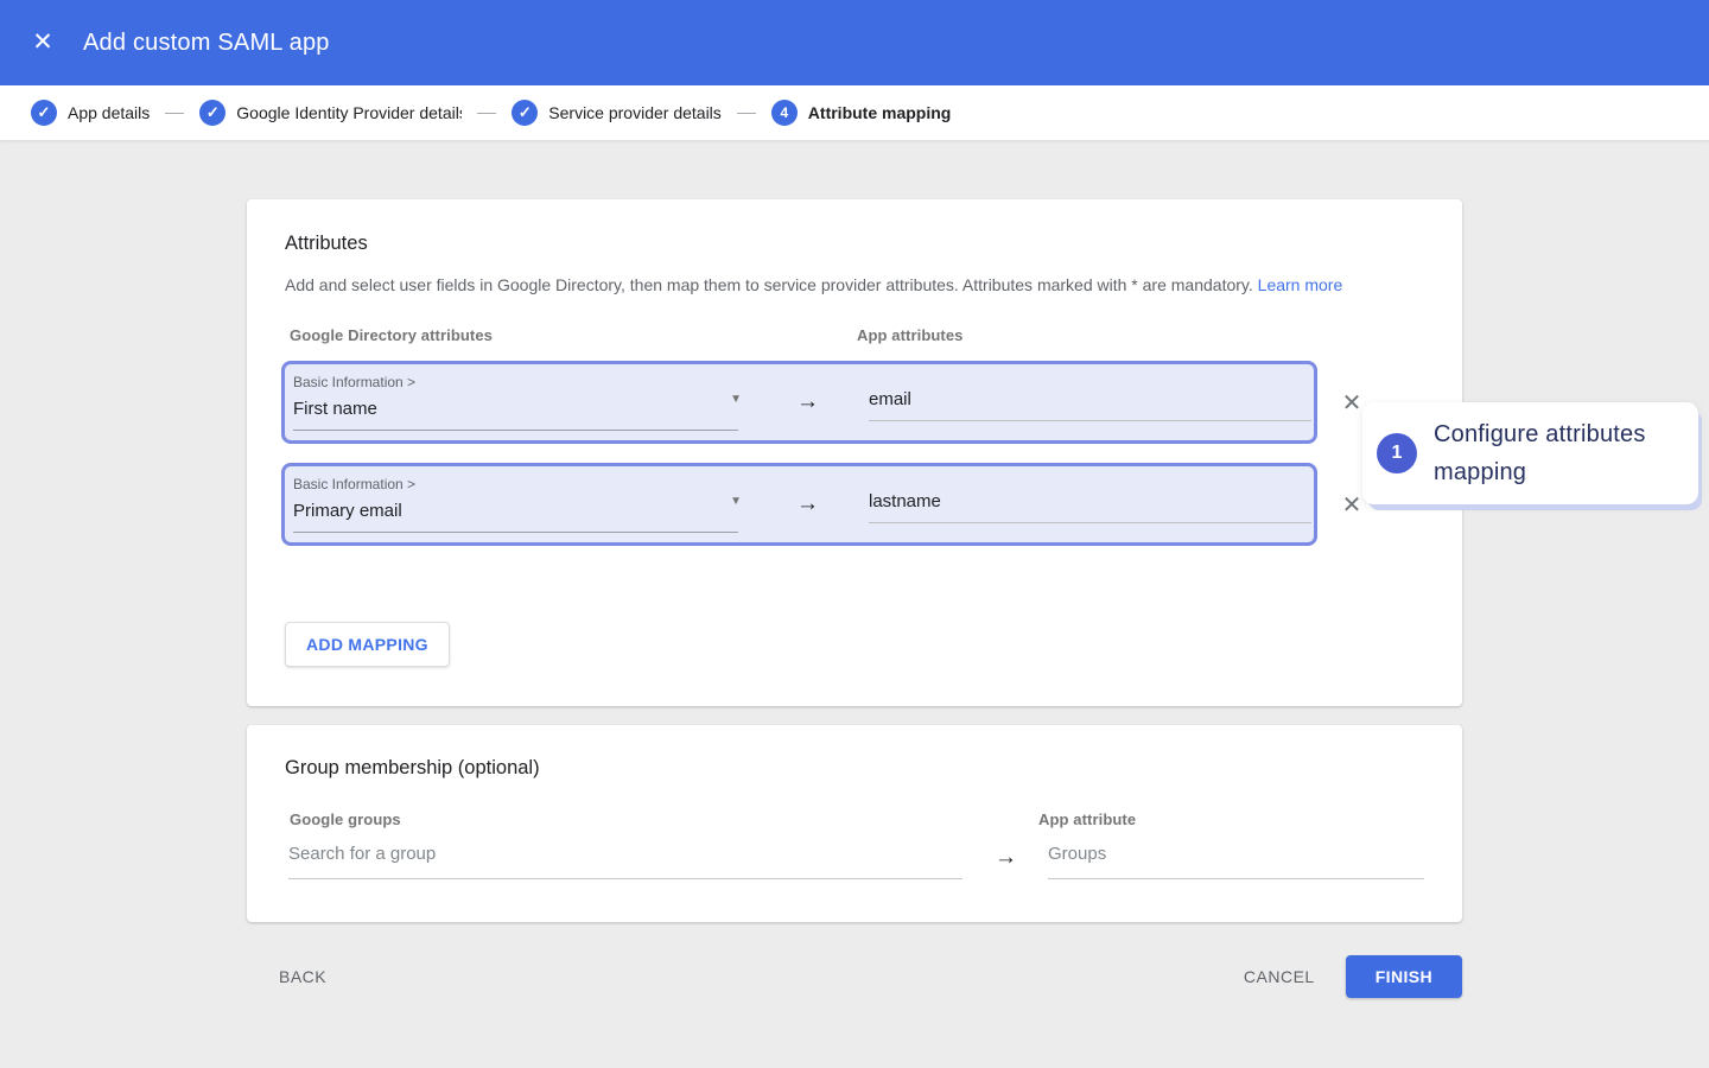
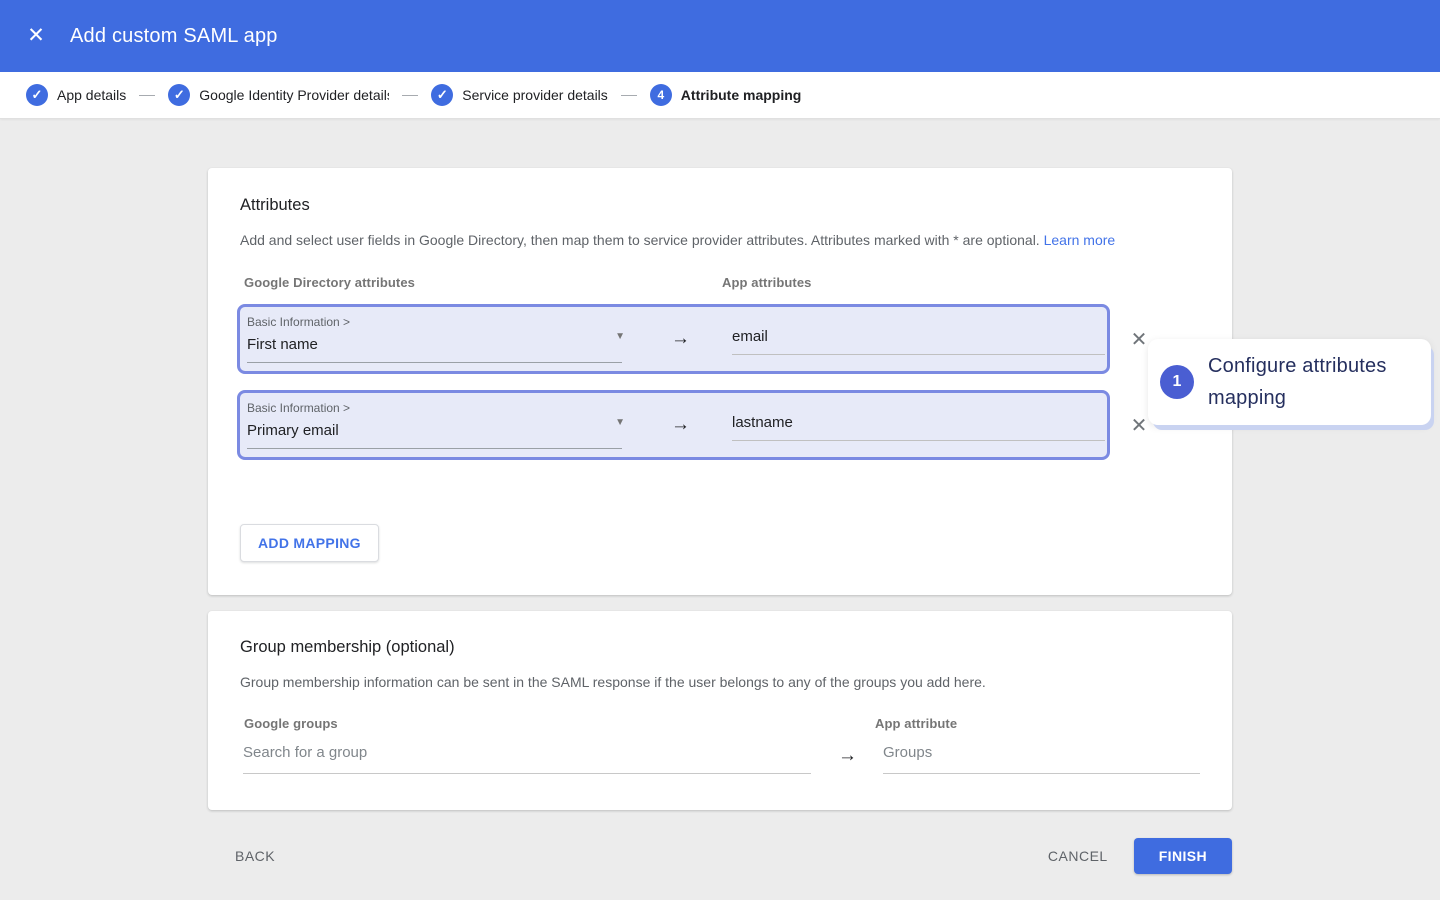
  ✕
  Add custom SAML app
  ✓
  App details
  ✓
  Google Identity Provider detail
  ✓
  Service provider details
  4
  Attribute mapping
  Attributes
- Add and select user fields in Google Directory, then map them to service provider attributes. Attributes marked with * are mandatory. Learn more
+ Add and select user fields in Google Directory, then map them to service provider attributes. Attributes marked with * are optional. Learn more
  Google Directory attributes
  App attributes
  Basic Information >
  First name
  ▼
  →
  email
  ✕
  Basic Information >
  Primary email
  ▼
  →
  lastname
  ✕
  ADD MAPPING
  Group membership (optional)
+ Group membership information can be sent in the SAML response if the user belongs to any of the groups you add here.
  Google groups
  App attribute
  Search for a group
  →
  Groups
  BACK
  CANCEL
  FINISH
  1
  Configure attributes mapping
